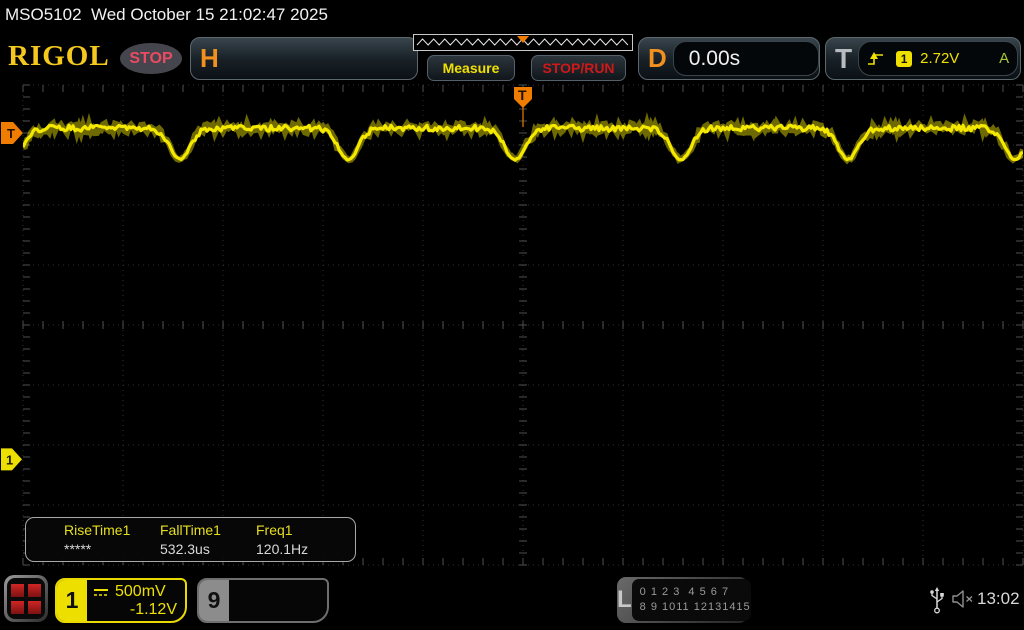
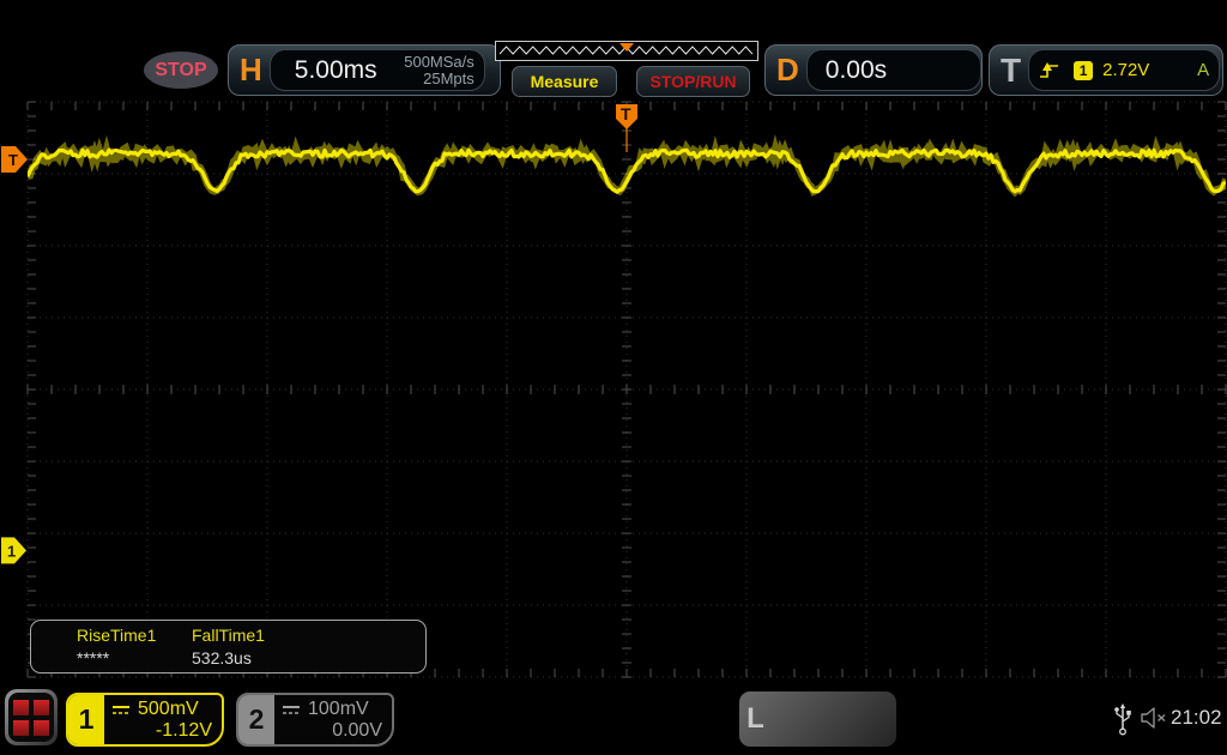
- MSO5102 Wed October 15 21:02:47 2025
- RIGOL
  STOP
  H
+ 5.00ms
+ 500MSa/s
+ 25Mpts
  Measure
  STOP/RUN
  D
  0.00s
  T
  1
  2.72V
  A
  T
  1
  T
  RiseTime1
  *****
  FallTime1
  532.3us
- Freq1
- 120.1Hz
  1
  500mV
  -1.12V
- 9
+ 2
+ 100mV
+ 0.00V
  L
- 0 1 2 3 4 5 6 7
- 8 9 1011 12131415
- 13:02
+ 21:02
